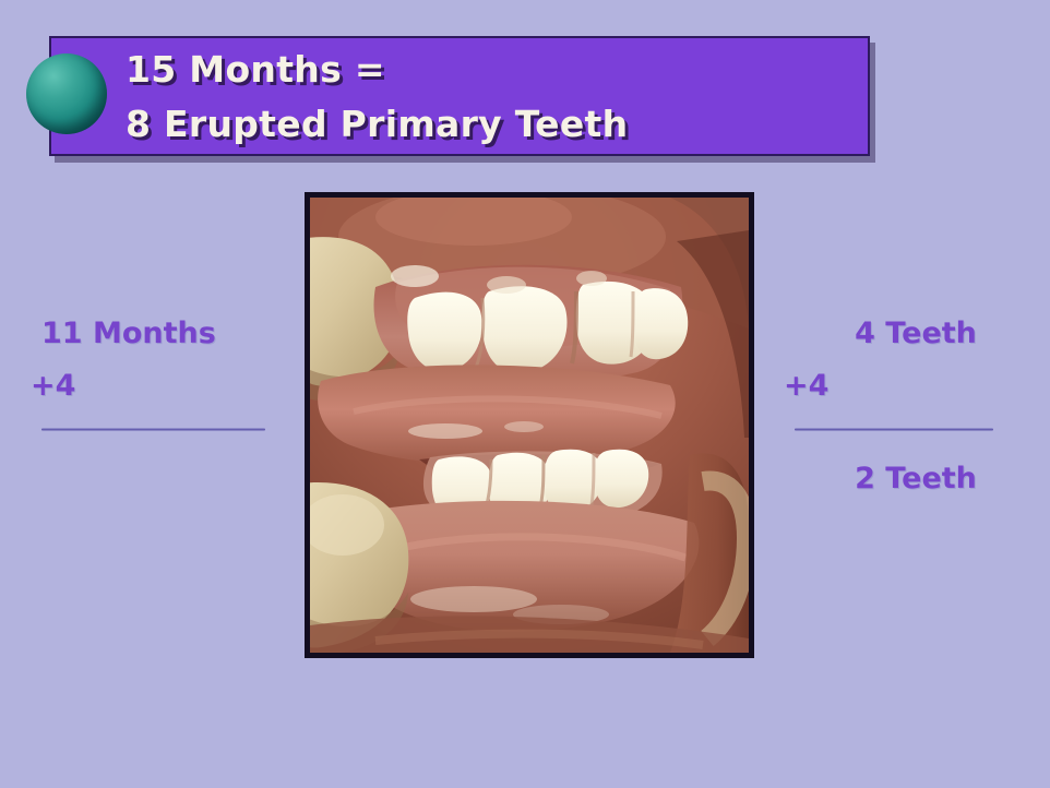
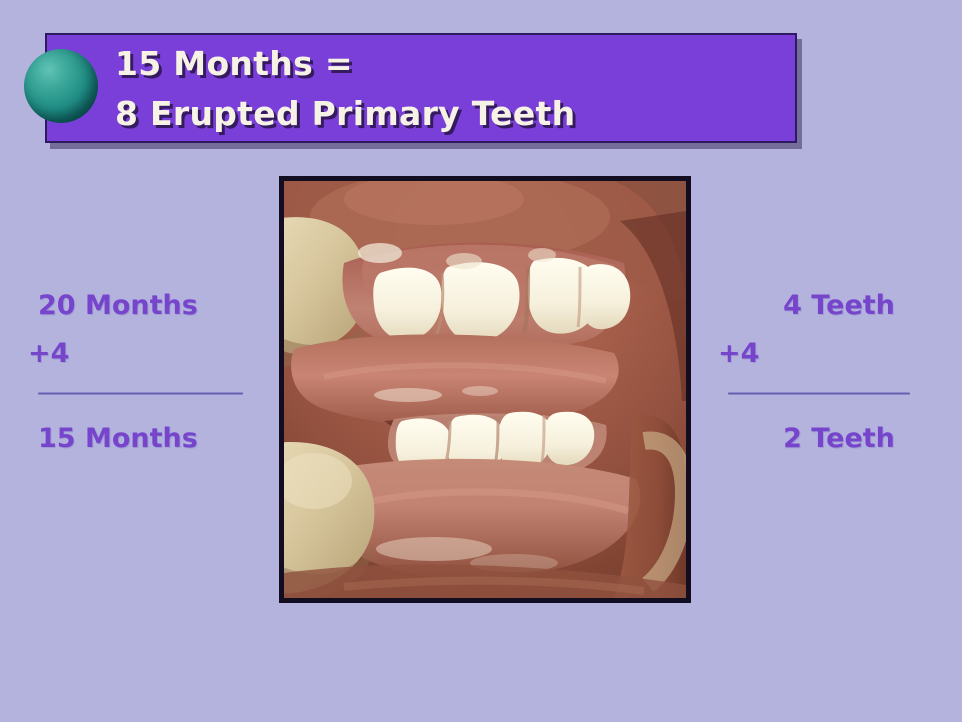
  15 Months =
  8 Erupted Primary Teeth
- 11 Months
+ 20 Months
  +4
+ 15 Months
  4 Teeth
  +4
  2 Teeth
